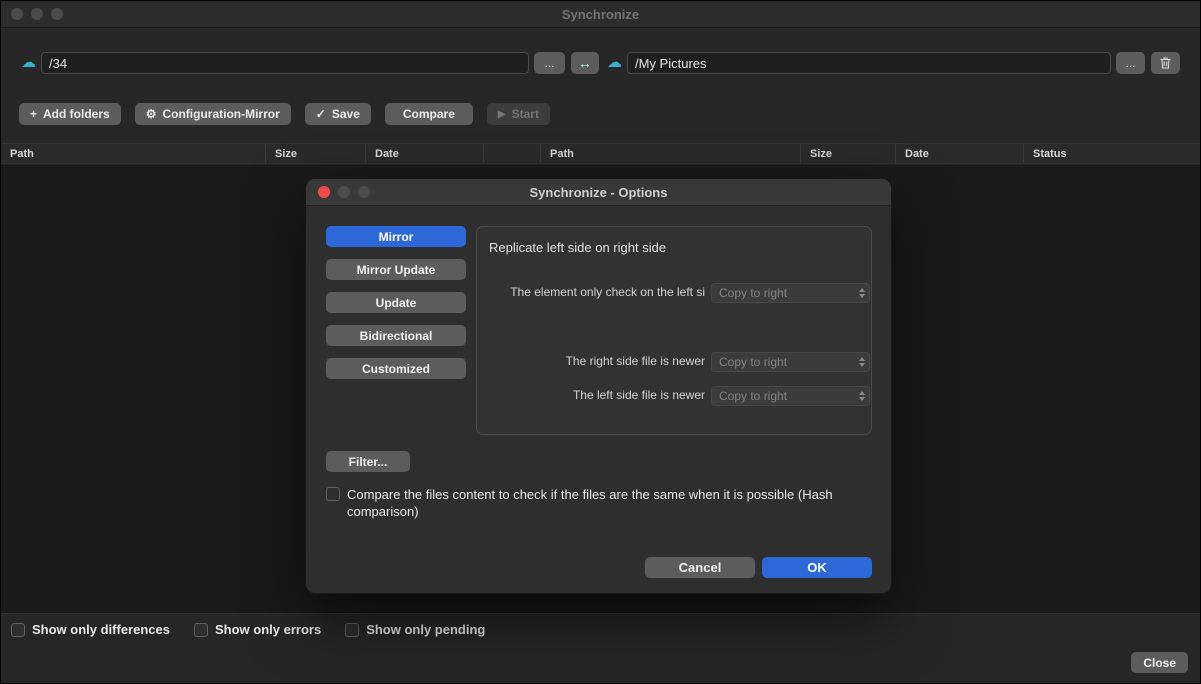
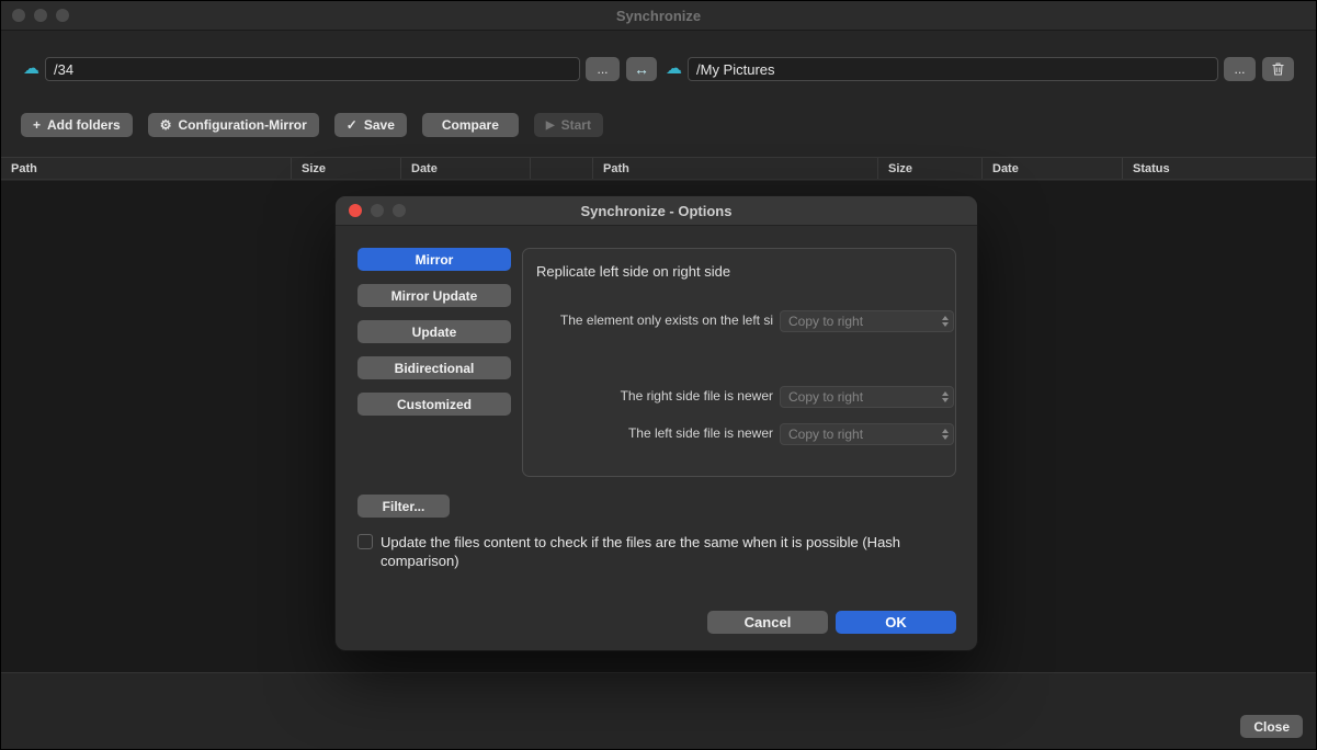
  Synchronize
  ☁
  /34
  ...
  ↔
  ☁
  /My Pictures
  ...
  +
  Add folders
  ⚙
  Configuration-Mirror
  ✓
  Save
  Compare
  ▶
  Start
  Path
  Size
  Date
  Path
  Size
  Date
  Status
- Show only differences
- Show only errors
- Show only pending
  Close
  Synchronize - Options
  Mirror
  Mirror Update
  Update
  Bidirectional
  Customized
  Replicate left side on right side
- The element only check on the left si
+ The element only exists on the left si
  Copy to right
  The right side file is newer
  Copy to right
  The left side file is newer
  Copy to right
  Filter...
- Compare the files content to check if the files are the same when it is possible (Hash comparison)
+ Update the files content to check if the files are the same when it is possible (Hash comparison)
  Cancel
  OK
